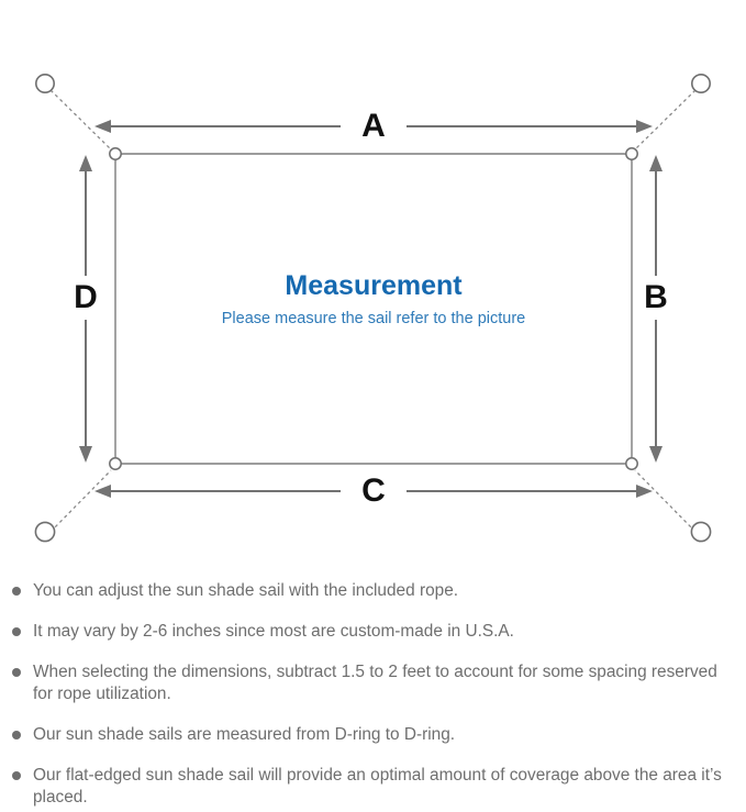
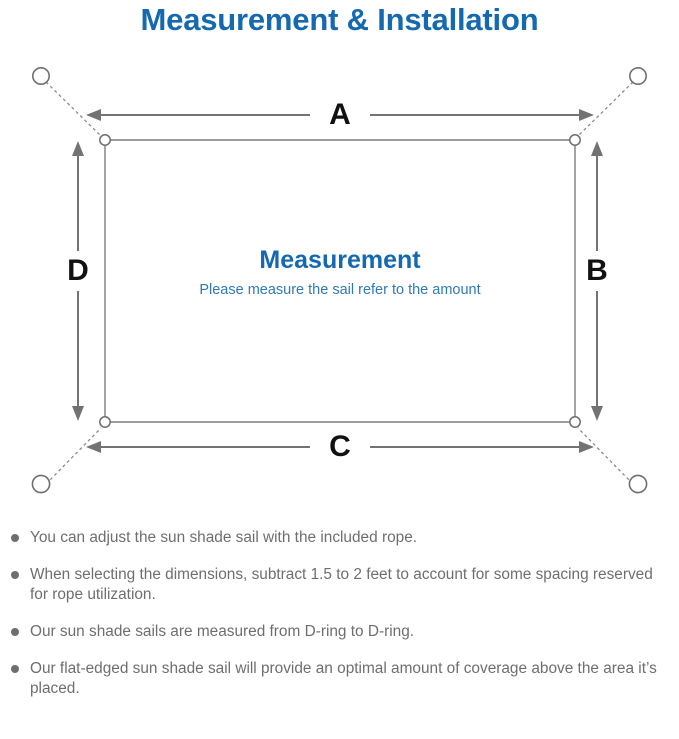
+ Measurement & Installation
  A
  C
  D
  B
  Measurement
- Please measure the sail refer to the picture
+ Please measure the sail refer to the amount
  You can adjust the sun shade sail with the included rope.
- It may vary by 2-6 inches since most are custom-made in U.S.A.
  When selecting the dimensions, subtract 1.5 to 2 feet to account for some spacing reserved for rope utilization.
  Our sun shade sails are measured from D-ring to D-ring.
  Our flat-edged sun shade sail will provide an optimal amount of coverage above the area it’s placed.
